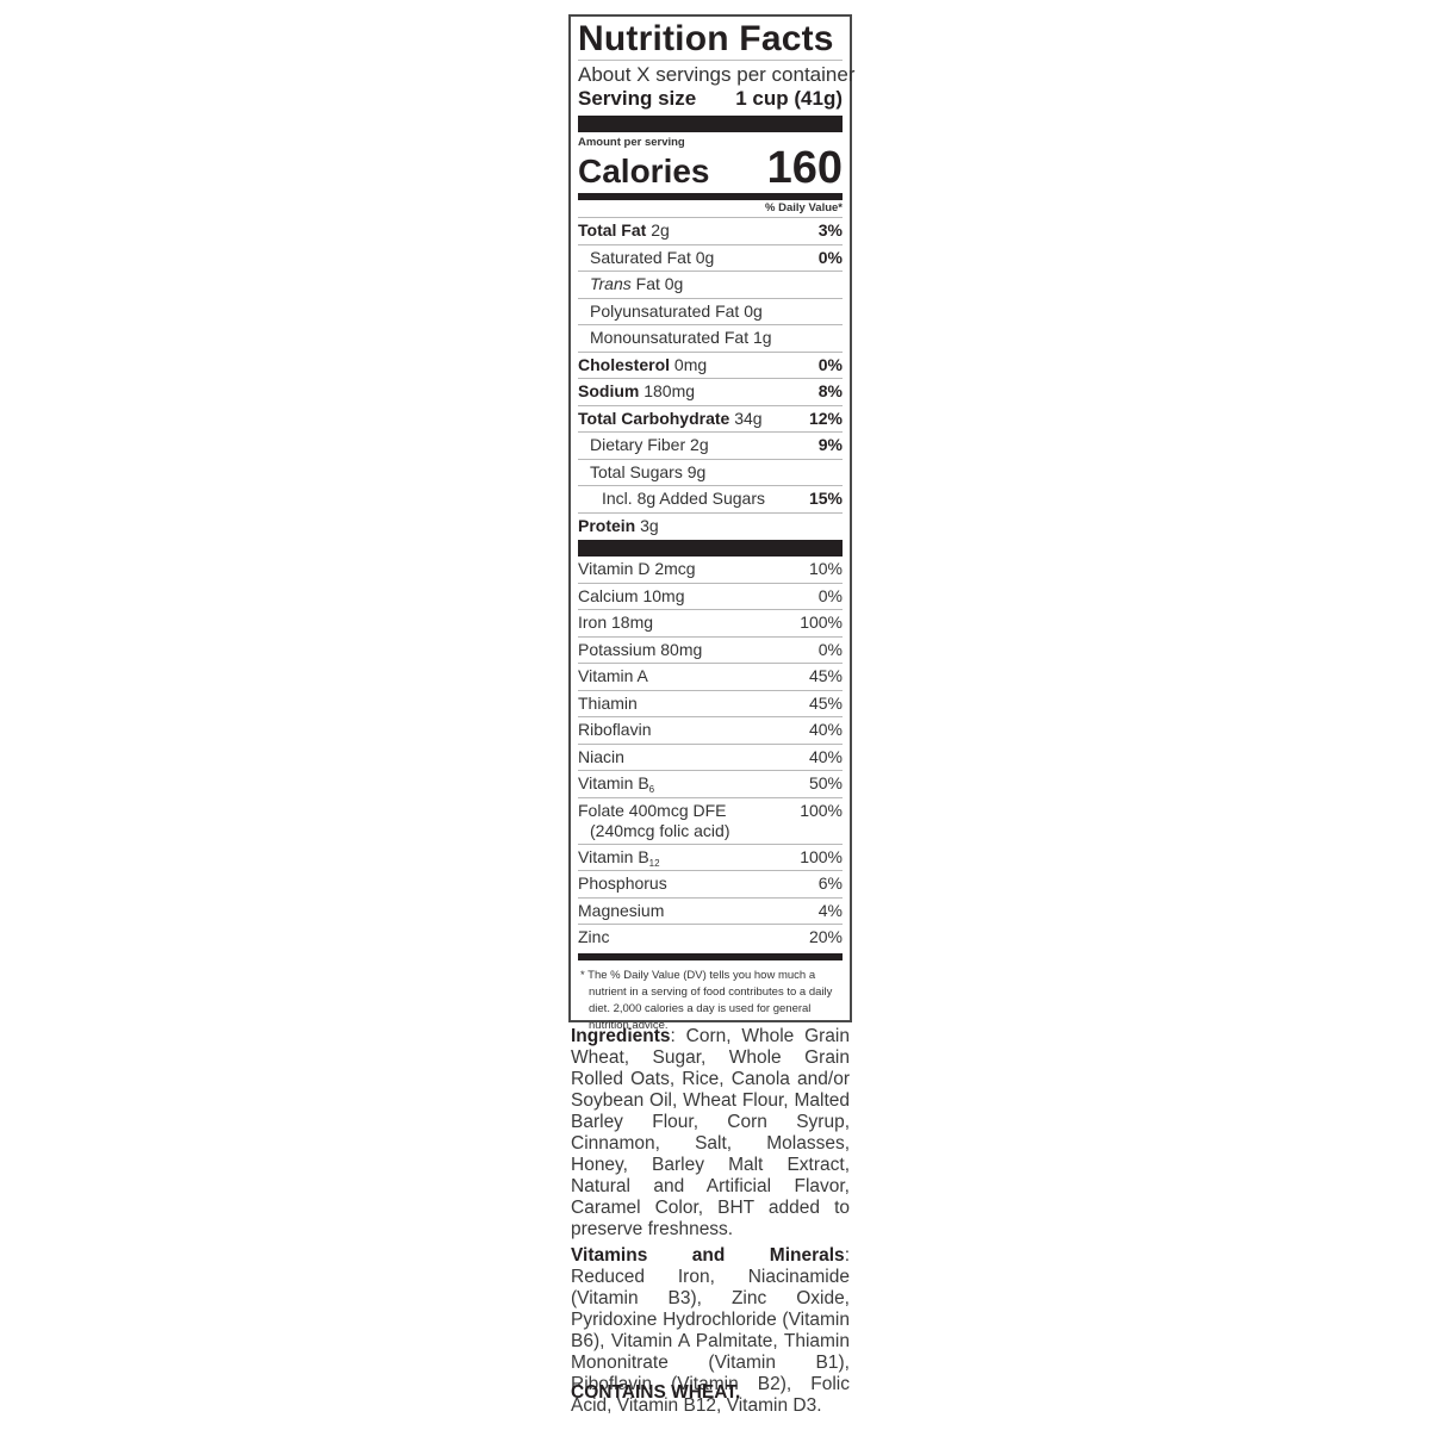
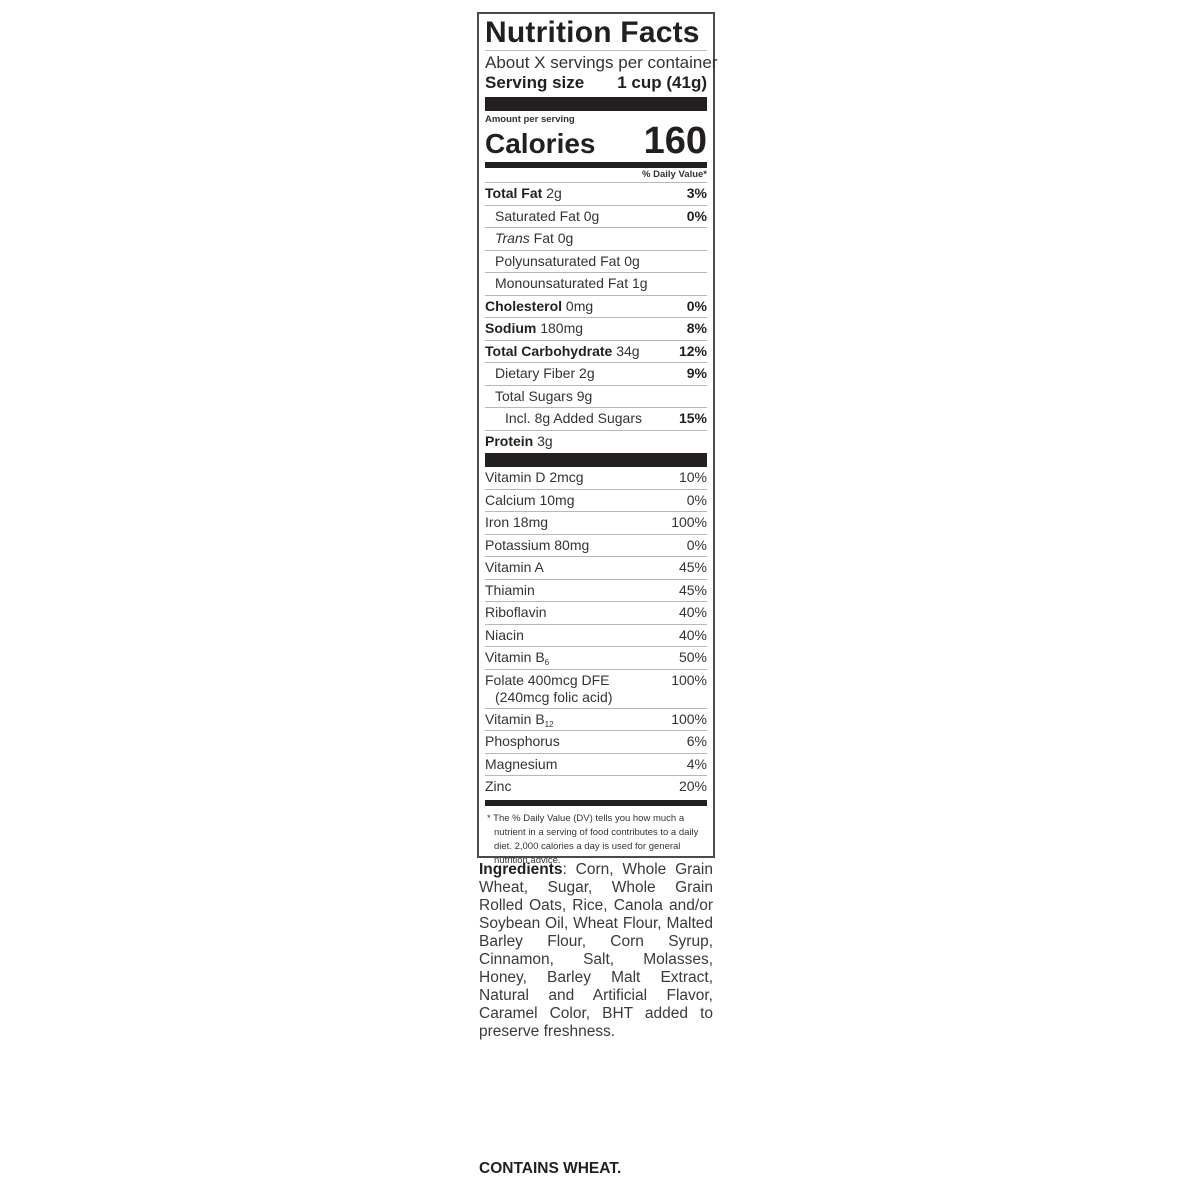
  Nutrition Facts
  About X servings per container
  Serving size
  1 cup (41g)
  Amount per serving
  Calories
  160
  % Daily Value*
  Total Fat 2g
  3%
  Saturated Fat 0g
  0%
  Trans Fat 0g
  Polyunsaturated Fat 0g
  Monounsaturated Fat 1g
  Cholesterol 0mg
  0%
  Sodium 180mg
  8%
  Total Carbohydrate 34g
  12%
  Dietary Fiber 2g
  9%
  Total Sugars 9g
  Incl. 8g Added Sugars
  15%
  Protein 3g
  Vitamin D 2mcg
  10%
  Calcium 10mg
  0%
  Iron 18mg
  100%
  Potassium 80mg
  0%
  Vitamin A
  45%
  Thiamin
  45%
  Riboflavin
  40%
  Niacin
  40%
  Vitamin B6
  50%
  Folate 400mcg DFE
  (240mcg folic acid)
  100%
  Vitamin B12
  100%
  Phosphorus
  6%
  Magnesium
  4%
  Zinc
  20%
  * The % Daily Value (DV) tells you how much a
  nutrient in a serving of food contributes to a daily
  diet. 2,000 calories a day is used for general
  nutrition advice.
  Ingredients: Corn, Whole Grain Wheat, Sugar, Whole Grain Rolled Oats, Rice, Canola and/or Soybean Oil, Wheat Flour, Malted Barley Flour, Corn Syrup, Cinnamon, Salt, Molasses, Honey, Barley Malt Extract, Natural and Artificial Flavor, Caramel Color, BHT added to preserve freshness.
- Vitamins and Minerals: Reduced Iron, Niacinamide (Vitamin B3), Zinc Oxide, Pyridoxine Hydrochloride (Vitamin B6), Vitamin A Palmitate, Thiamin Mononitrate (Vitamin B1), Riboflavin (Vitamin B2), Folic Acid, Vitamin B12, Vitamin D3.
  CONTAINS WHEAT.
